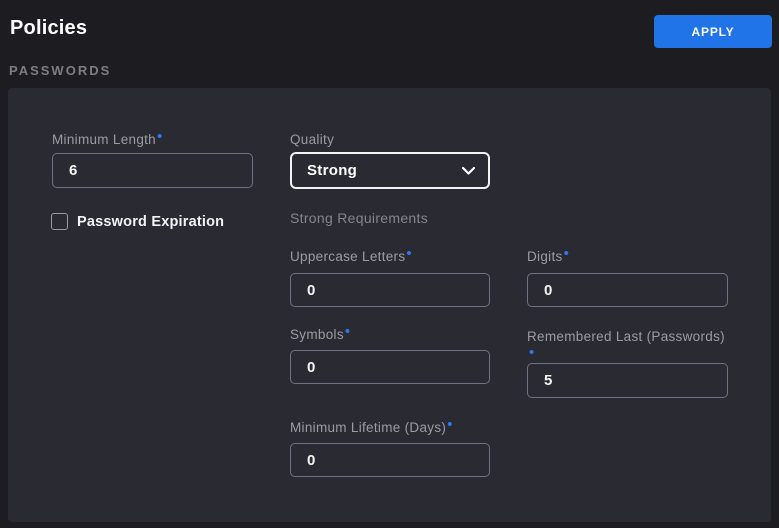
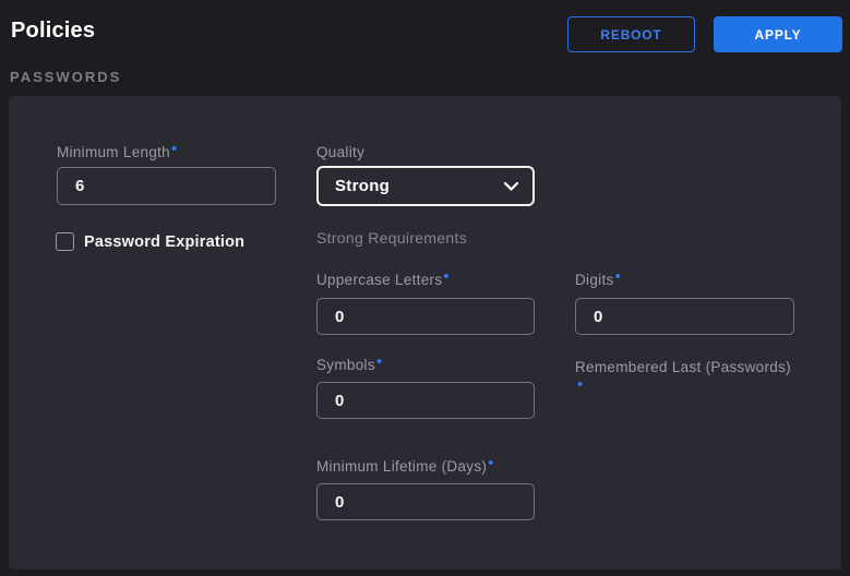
  Policies
+ REBOOT
  APPLY
  PASSWORDS
  Minimum Length•
  6
  Quality
  Strong
  Password Expiration
  Strong Requirements
  Uppercase Letters•
  0
  Digits•
  0
  Symbols•
  0
  Remembered Last (Passwords)
  •
- 5
  Minimum Lifetime (Days)•
  0
